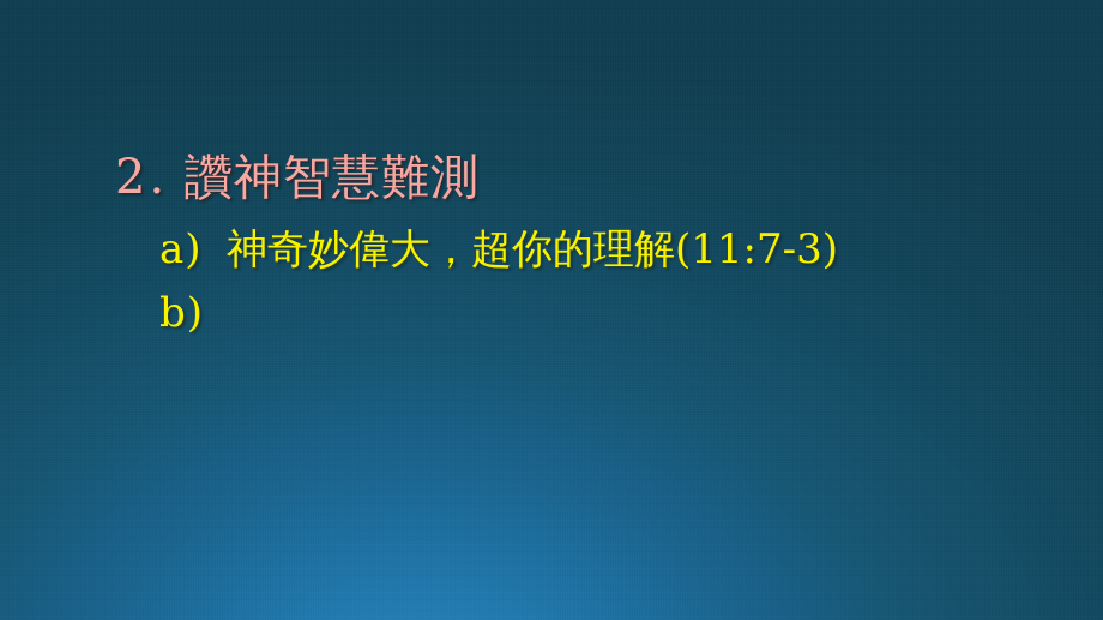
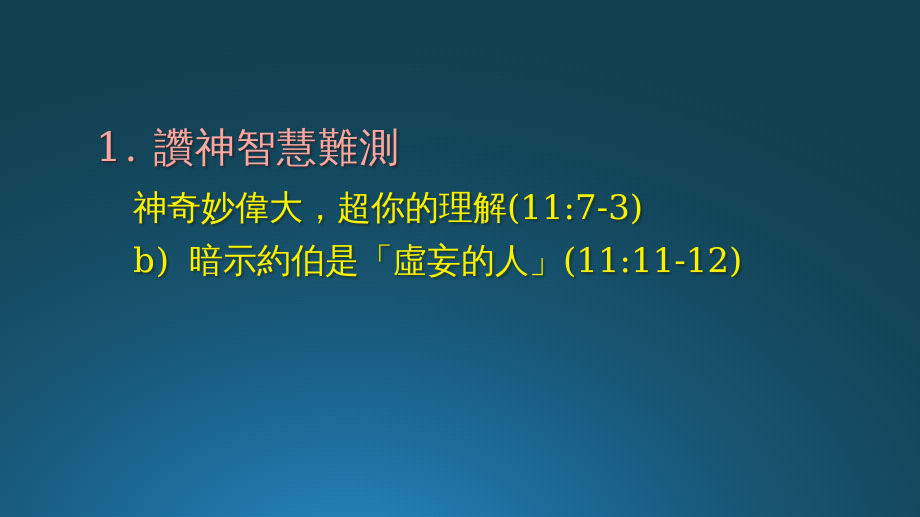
- 2. 讚神智慧難測
+ 1. 讚神智慧難測
- a)
  神奇妙偉大，超你的理解(11:7-3)
  b)
+ 暗示約伯是「虛妄的人」(11:11-12)
